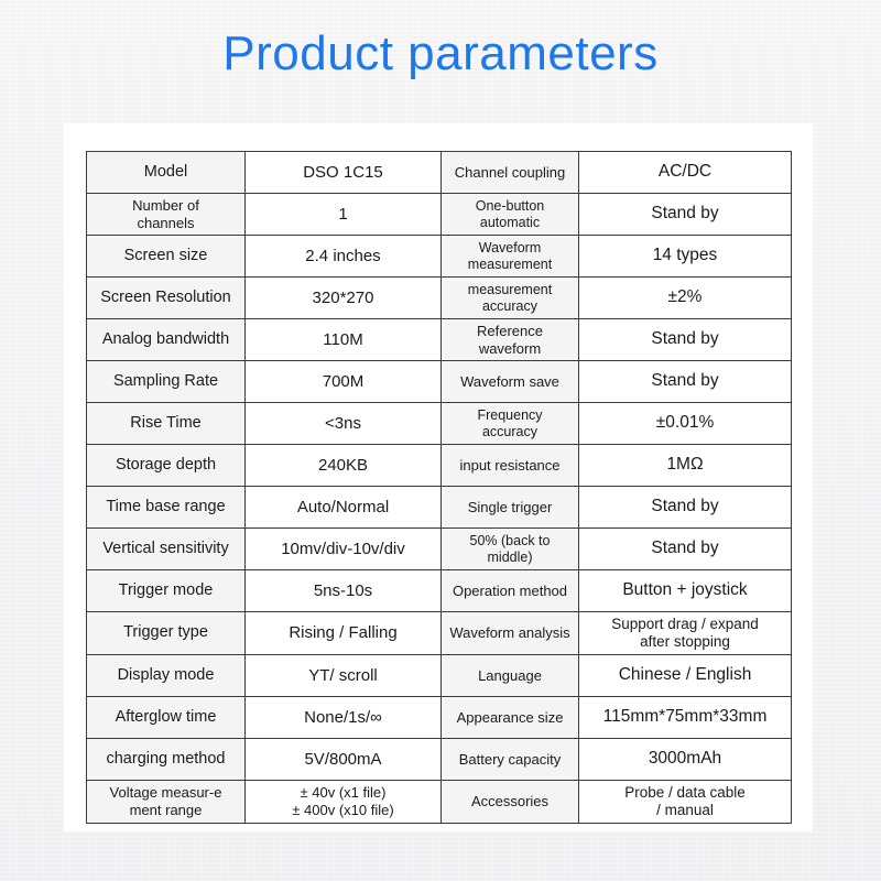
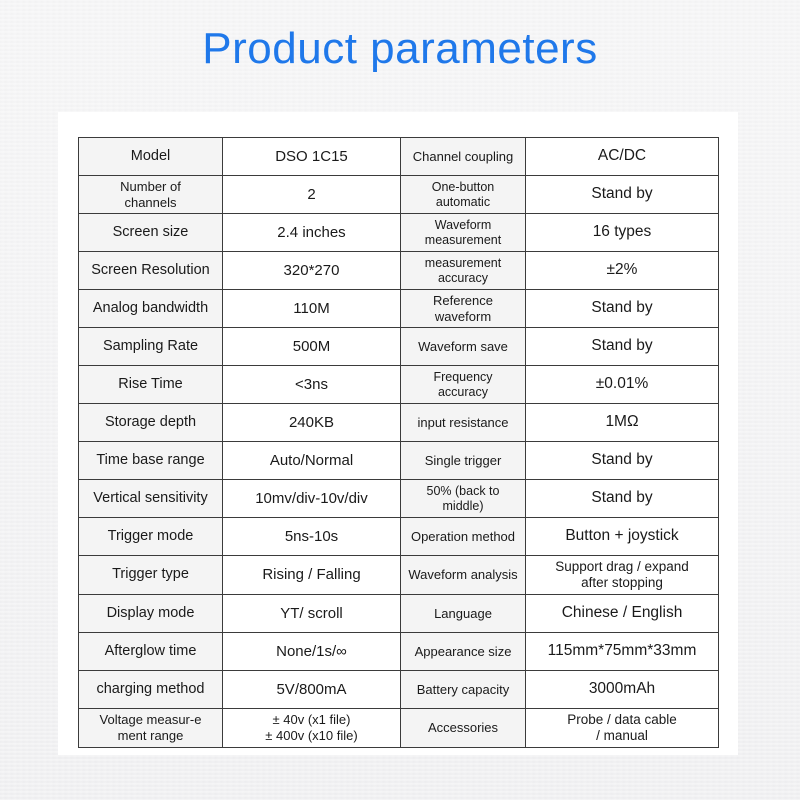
  Product parameters
  Model	DSO 1C15	Channel coupling	AC/DC
- Number ofchannels	1	One-buttonautomatic	Stand by
+ Number ofchannels	2	One-buttonautomatic	Stand by
- Screen size	2.4 inches	Waveformmeasurement	14 types
+ Screen size	2.4 inches	Waveformmeasurement	16 types
  Screen Resolution	320*270	measurementaccuracy	±2%
  Analog bandwidth	110M	Reference waveform	Stand by
- Sampling Rate	700M	Waveform save	Stand by
+ Sampling Rate	500M	Waveform save	Stand by
  Rise Time	<3ns	Frequencyaccuracy	±0.01%
  Storage depth	240KB	input resistance	1MΩ
  Time base range	Auto/Normal	Single trigger	Stand by
  Vertical sensitivity	10mv/div-10v/div	50% (back tomiddle)	Stand by
  Trigger mode	5ns-10s	Operation method	Button + joystick
  Trigger type	Rising / Falling	Waveform analysis	Support drag / expandafter stopping
  Display mode	YT/ scroll	Language	Chinese / English
  Afterglow time	None/1s/∞	Appearance size	115mm*75mm*33mm
  charging method	5V/800mA	Battery capacity	3000mAh
  Voltage measur-ement range	± 40v (x1 file)± 400v (x10 file)	Accessories	Probe / data cable/ manual
